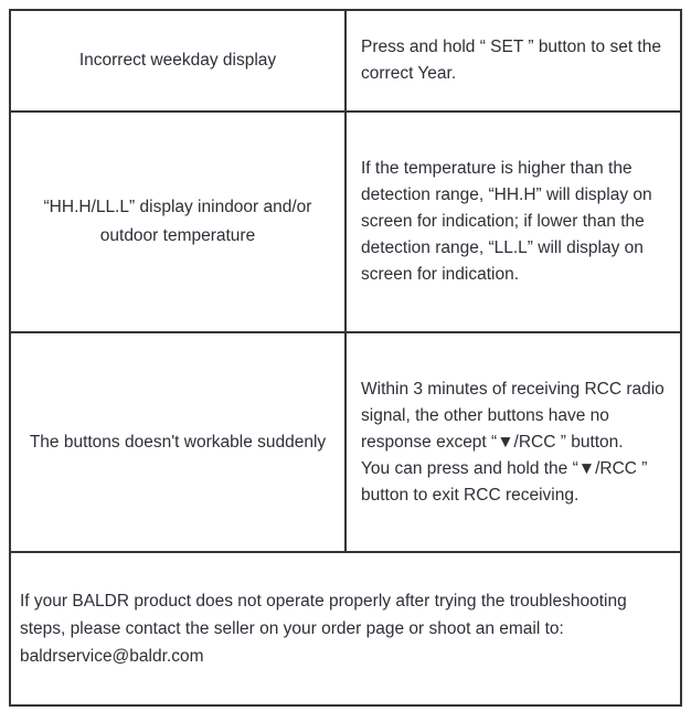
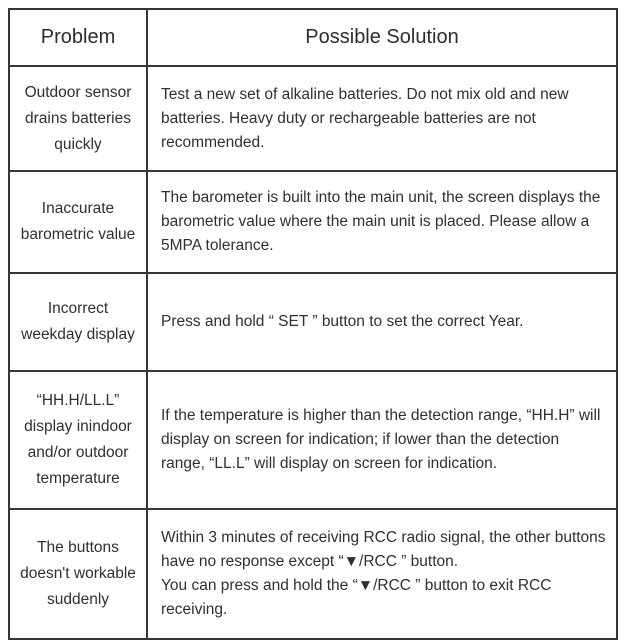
+ Problem	Possible Solution
+ Outdoor sensor drains batteries quickly	Test a new set of alkaline batteries. Do not mix old and new batteries. Heavy duty or rechargeable batteries are not recommended.
+ Inaccurate barometric value	The barometer is built into the main unit, the screen displays the barometric value where the main unit is placed. Please allow a 5MPA tolerance.
  Incorrect weekday display	Press and hold “ SET ” button to set the correct Year.
  “HH.H/LL.L” display inindoor and/or outdoor temperature	If the temperature is higher than the detection range, “HH.H” will display on screen for indication; if lower than the detection range, “LL.L” will display on screen for indication.
  The buttons doesn't workable suddenly	Within 3 minutes of receiving RCC radio signal, the other buttons have no response except “▼/RCC ” button. You can press and hold the “▼/RCC ” button to exit RCC receiving.
- If your BALDR product does not operate properly after trying the troubleshooting steps, please contact the seller on your order page or shoot an email to: baldrservice@baldr.com
